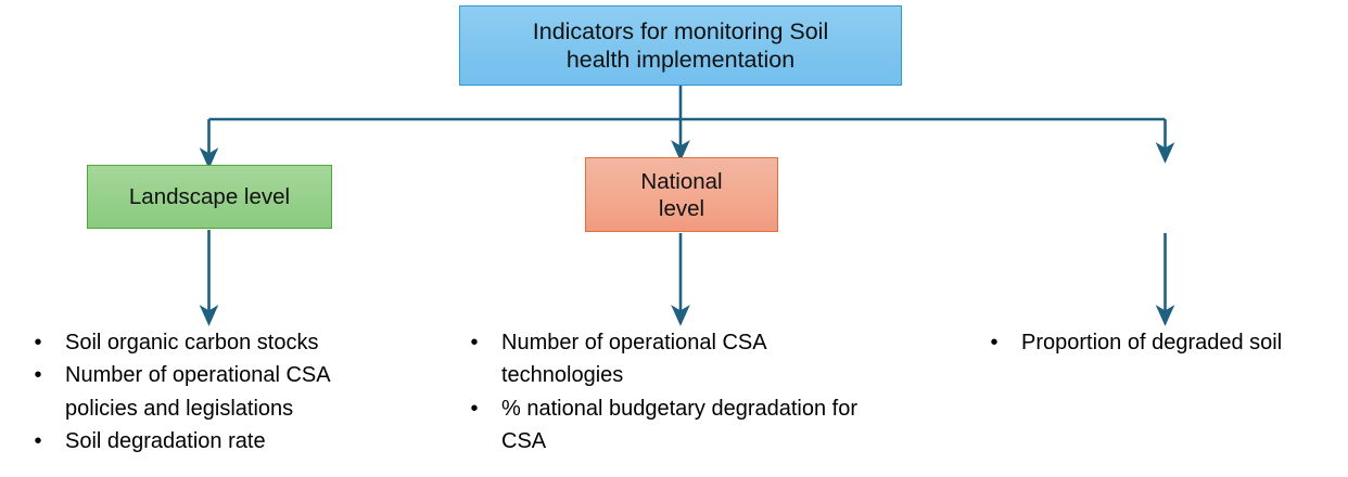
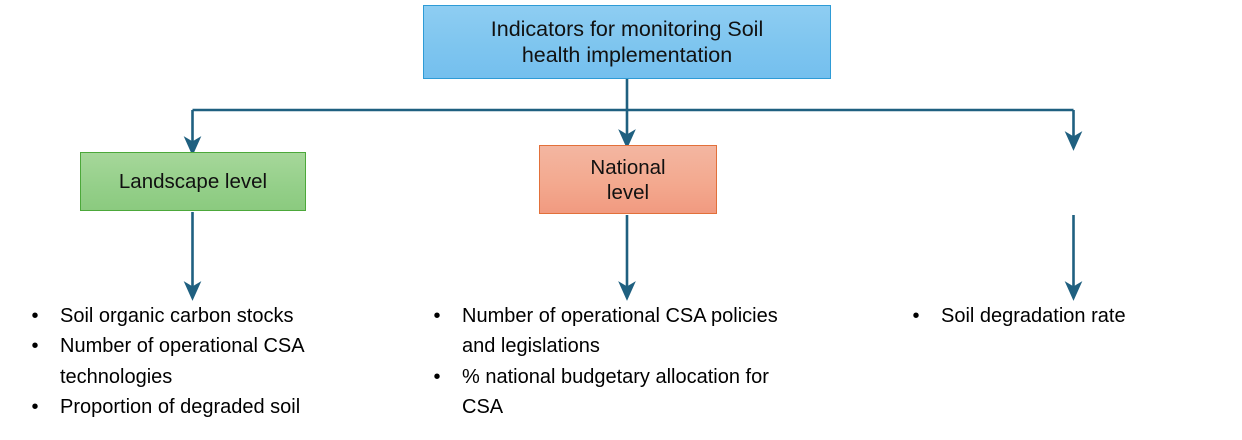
  Indicators for monitoring Soil
  health implementation
  Landscape level
  National
  level
  •
  Soil organic carbon stocks
  •
- Number of operational CSA policies and legislations
+ Number of operational CSA technologies
  •
- Soil degradation rate
+ Proportion of degraded soil
  •
- Number of operational CSA technologies
+ Number of operational CSA policies and legislations
  •
- % national budgetary degradation for CSA
+ % national budgetary allocation for CSA
  •
- Proportion of degraded soil
+ Soil degradation rate
